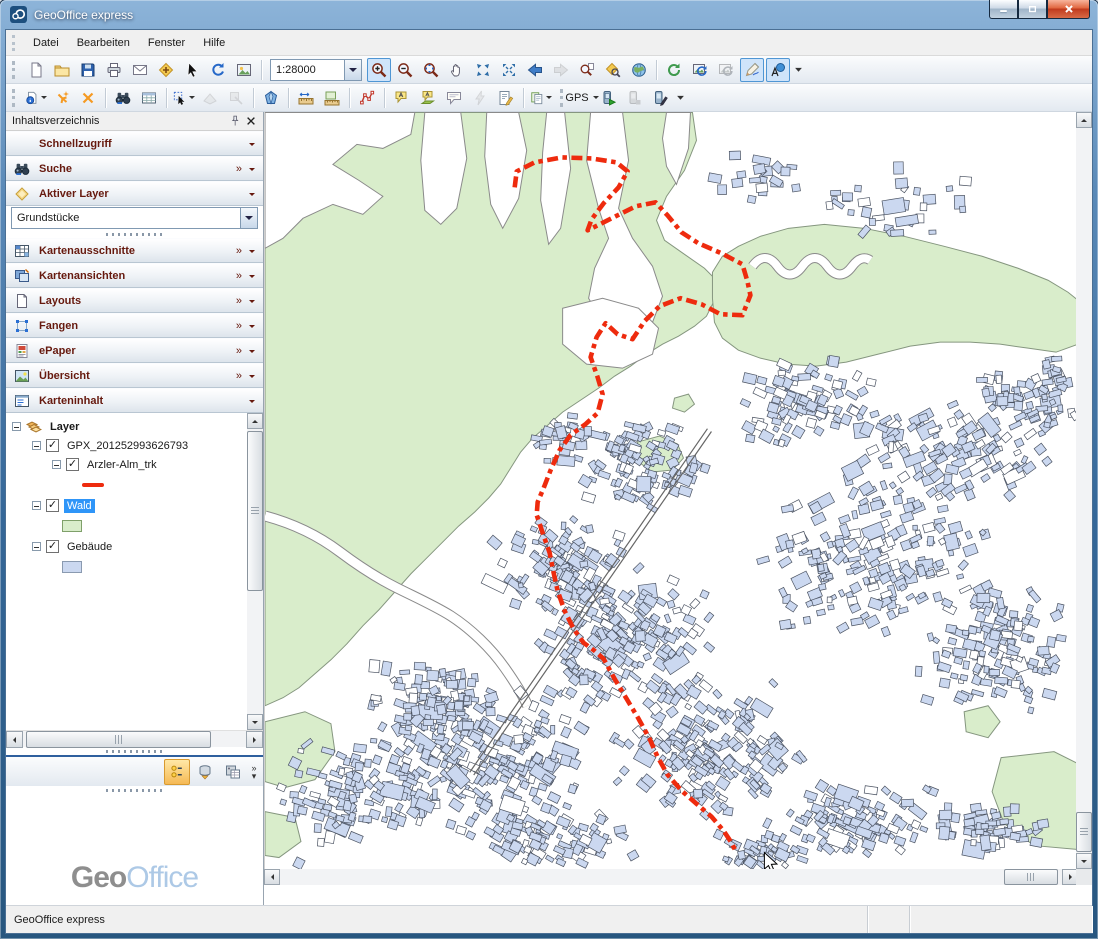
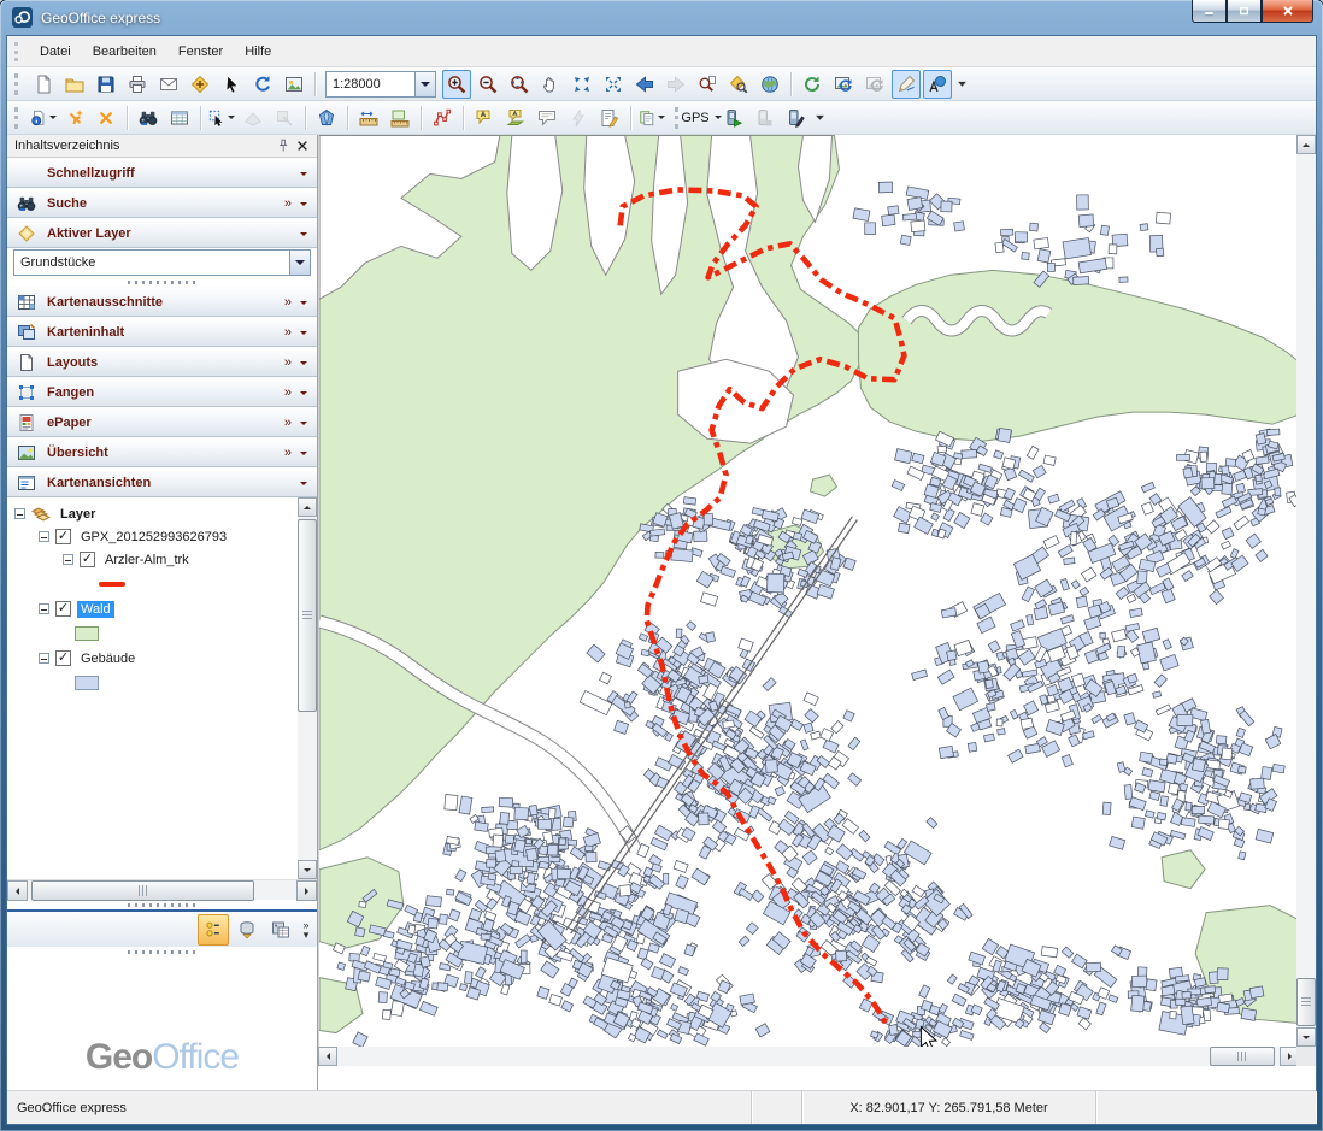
  GeoOffice express
  Datei
  Bearbeiten
  Fenster
  Hilfe
  1:28000
  GPS
  Inhaltsverzeichnis
  Schnellzugriff
  Suche
  »
  Aktiver Layer
  Grundstücke
  Kartenausschnitte
  »
- Kartenansichten
+ Karteninhalt
  »
  Layouts
  »
  Fangen
  »
  ePaper
  »
  Übersicht
  »
- Karteninhalt
+ Kartenansichten
  Layer
  ✓
  GPX_201252993626793
  ✓
  Arzler-Alm_trk
  ✓
  Wald
  ✓
  Gebäude
  »
  ▾
  GeoOffice
  GeoOffice express
+ X: 82.901,17 Y: 265.791,58 Meter
